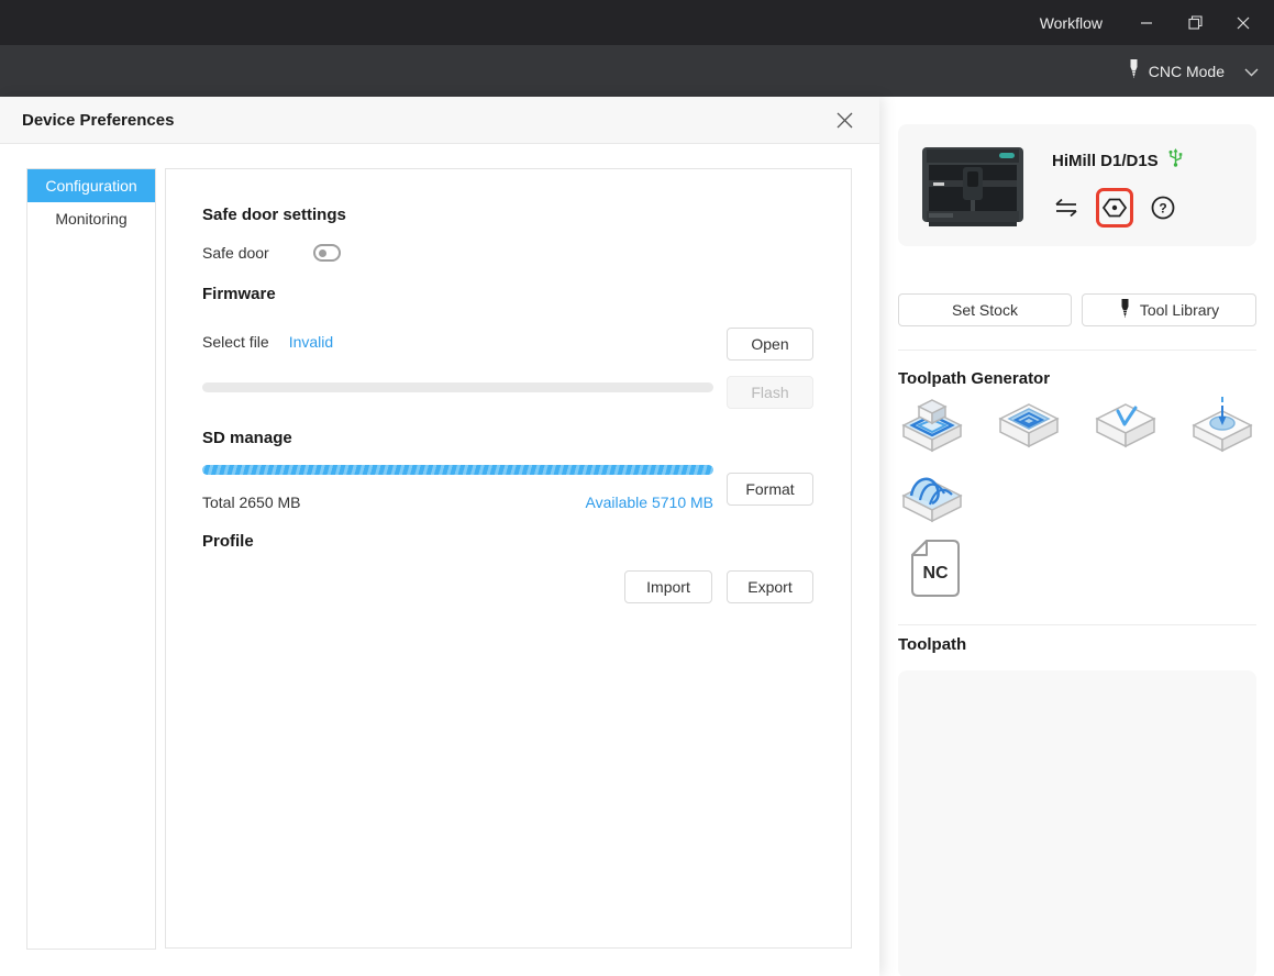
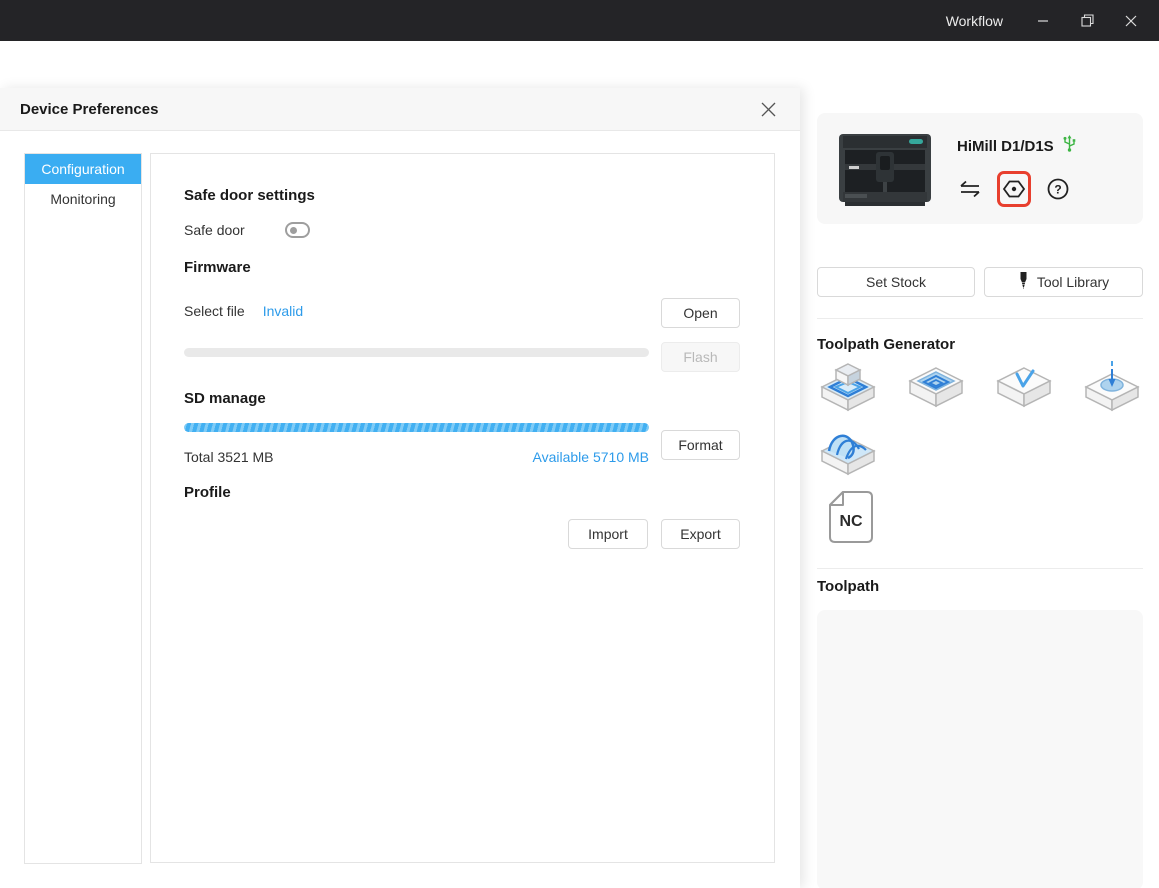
  Workflow
- CNC Mode
  HiMill D1/D1S
  ?
  Set Stock
  Tool Library
  Toolpath Generator
  NC
  Toolpath
  Device Preferences
  Configuration
  Monitoring
  Safe door settings
  Safe door
  Firmware
  Select file
  Invalid
  Open
  Flash
  SD manage
  Format
- Total 2650 MB
+ Total 3521 MB
  Available 5710 MB
  Profile
  Import
  Export
